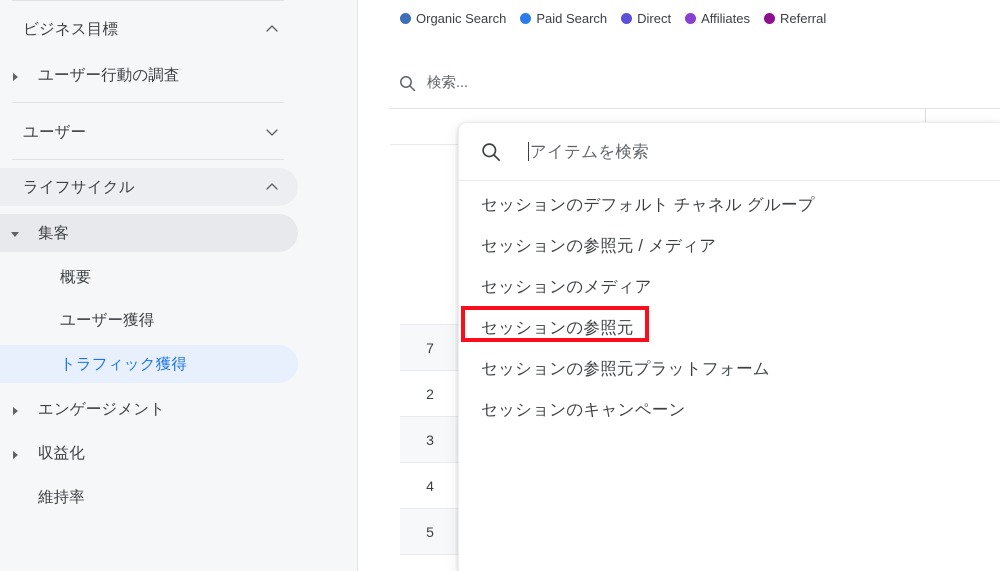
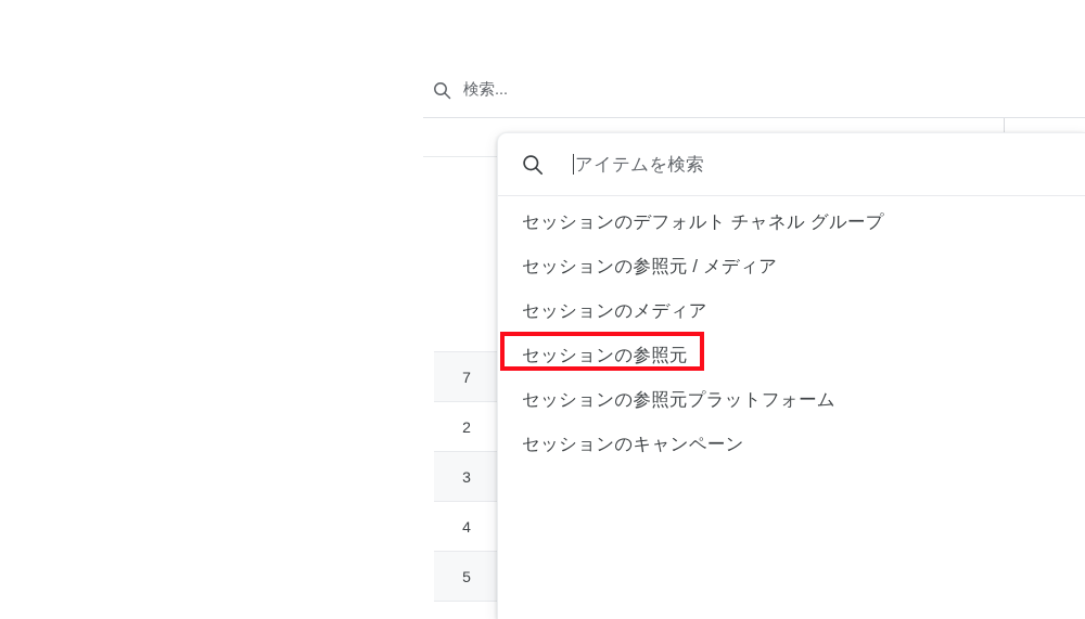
- ビジネス目標
- ユーザー行動の調査
- ユーザー
- ライフサイクル
- 集客
- 概要
- ユーザー獲得
- トラフィック獲得
- エンゲージメント
- 収益化
- 維持率
- Organic Search
- Paid Search
- Direct
- Affiliates
- Referral
  検索...
  7
  2
  3
  4
  5
  アイテムを検索
  セッションのデフォルト チャネル グループ
  セッションの参照元 / メディア
  セッションのメディア
  セッションの参照元
  セッションの参照元プラットフォーム
  セッションのキャンペーン
